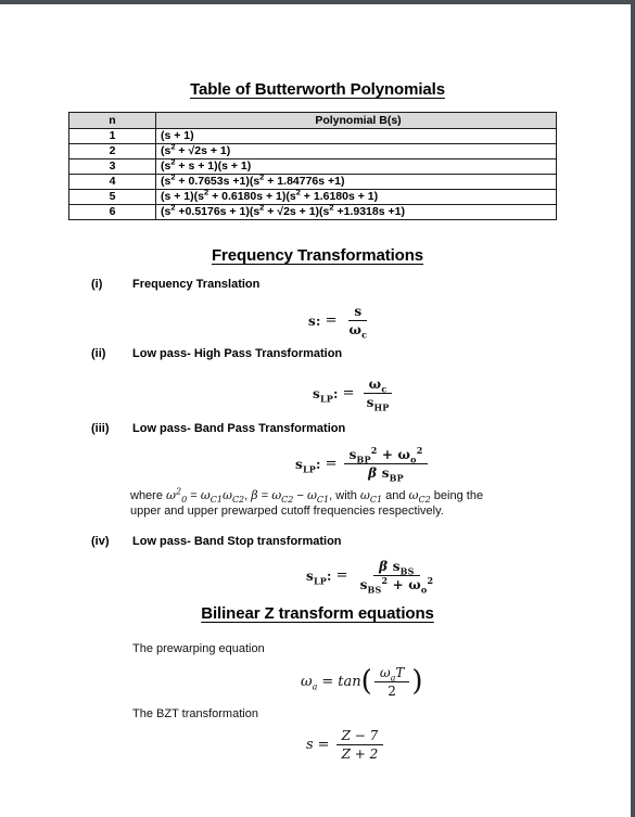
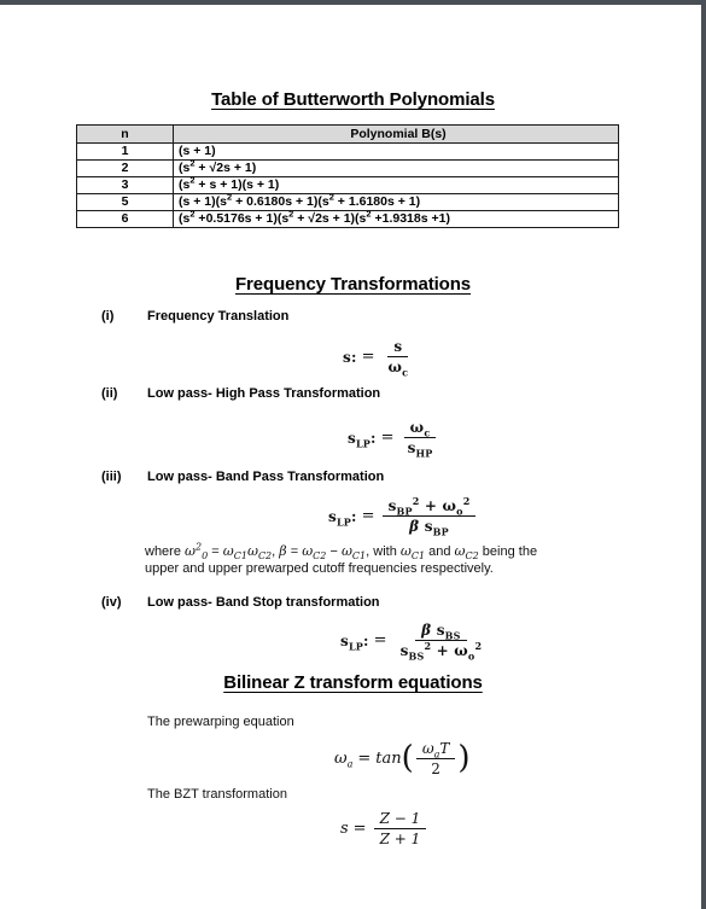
  Table of Butterworth Polynomials
  n	Polynomial B(s)
  1	(s + 1)
  2	(s2 + √2s + 1)
  3	(s2 + s + 1)(s + 1)
- 4	(s2 + 0.7653s +1)(s2 + 1.84776s +1)
  5	(s + 1)(s2 + 0.6180s + 1)(s2 + 1.6180s + 1)
  6	(s2 +0.5176s + 1)(s2 + √2s + 1)(s2 +1.9318s +1)
  Frequency Transformations
  (i) Frequency Translation
  s:
  =
  s
  ωc
  (ii) Low pass- High Pass Transformation
  sLP:
  =
  ωc
  sHP
  (iii) Low pass- Band Pass Transformation
  sLP:
  =
  sBP2 + ωo2
  β sBP
  where ω20 = ωC1ωC2, β = ωC2 − ωC1, with ωC1 and ωC2 being the
  upper and upper prewarped cutoff frequencies respectively.
  (iv) Low pass- Band Stop transformation
  sLP:
  =
  β sBS
  sBS2 + ωo2
  Bilinear Z transform equations
  The prewarping equation
  ωa
  =
  tan
  (
  ωaT
  2
  )
  The BZT transformation
  s
  =
- Z − 7
+ Z − 1
- Z + 2
+ Z + 1
